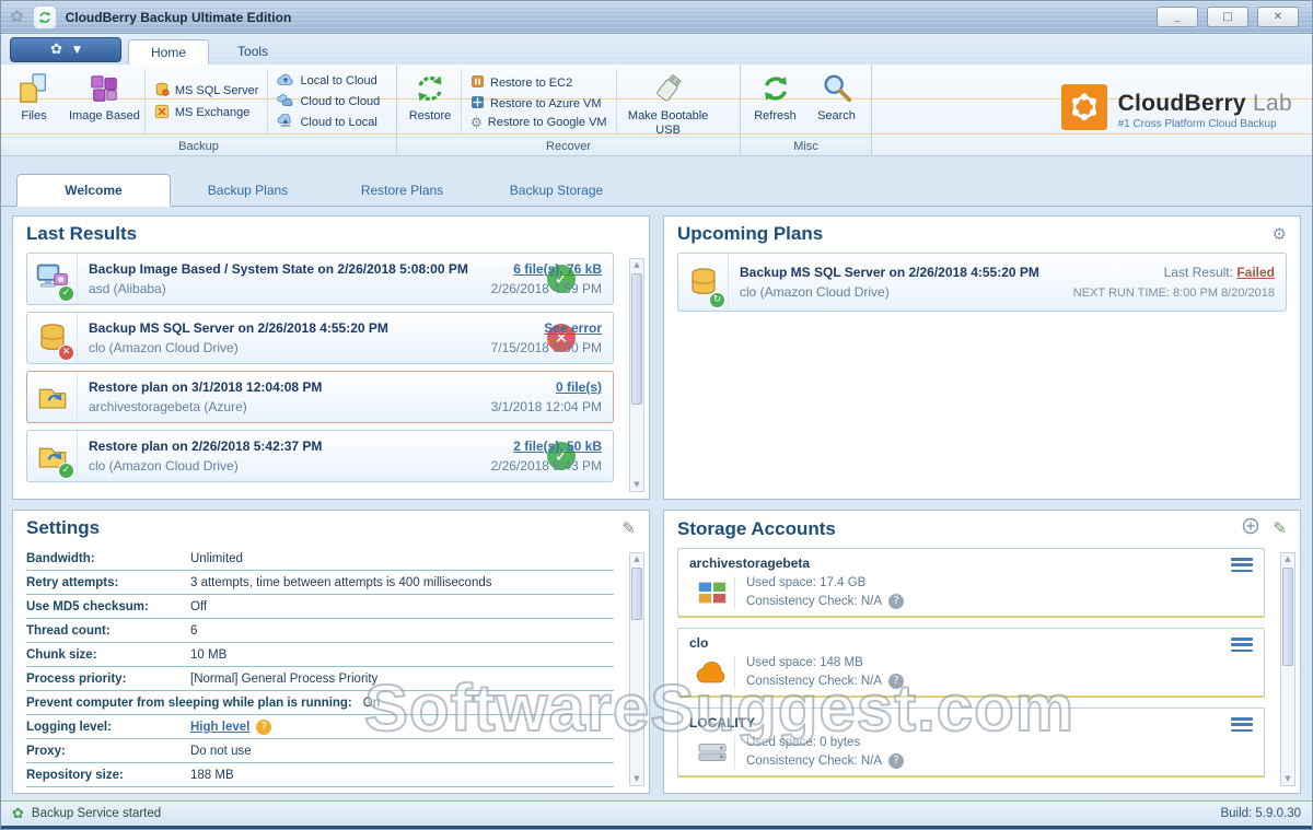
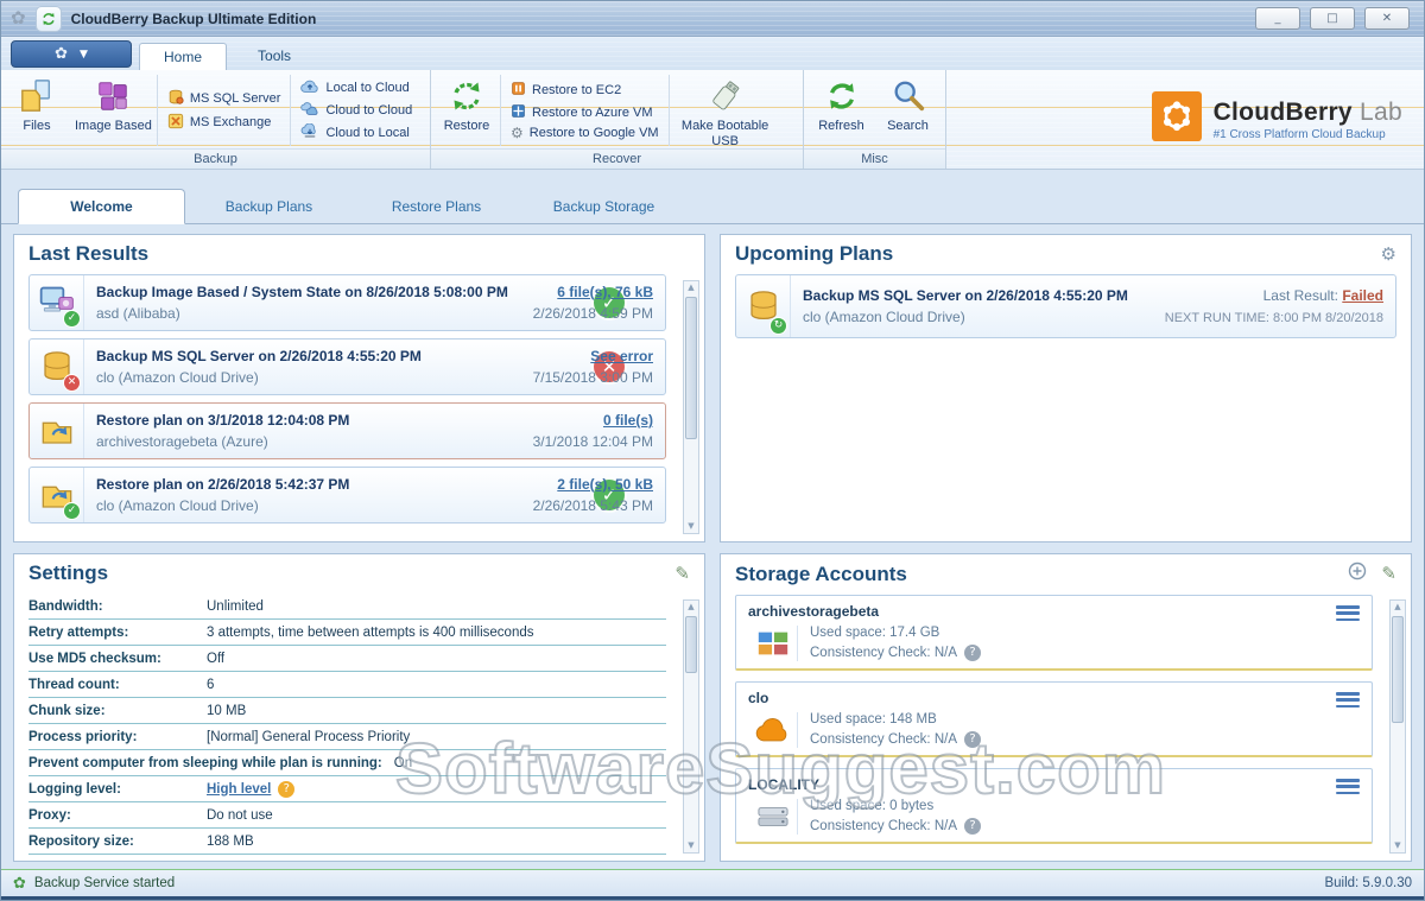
  ✿
  CloudBerry Backup Ultimate Edition
  _
  □
  ✕
  ✿
  ▼
  Home
  Tools
  Files
  Image Based
  MS SQL Server
  MS Exchange
  Local to Cloud
  Cloud to Cloud
  Cloud to Local
  Backup
  Restore
  Restore to EC2
  Restore to Azure VM
  ⚙
  Restore to Google VM
  Make Bootable USB
  Recover
  Refresh
  Search
  Misc
  CloudBerry Lab
  #1 Cross Platform Cloud Backup
  Welcome
  Backup Plans
  Restore Plans
  Backup Storage
  Last Results
  ✓
- Backup Image Based / System State on 2/26/2018 5:08:00 PM
+ Backup Image Based / System State on 8/26/2018 5:08:00 PM
  6 file(s), 76 kB
  asd (Alibaba)
  2/26/2018 4:59 PM
  ✓
  ✕
  Backup MS SQL Server on 2/26/2018 4:55:20 PM
  See error
  clo (Amazon Cloud Drive)
  7/15/2018 3:00 PM
  ✕
  Restore plan on 3/1/2018 12:04:08 PM
  0 file(s)
  archivestoragebeta (Azure)
  3/1/2018 12:04 PM
  ✓
  Restore plan on 2/26/2018 5:42:37 PM
  2 file(s), 50 kB
  clo (Amazon Cloud Drive)
  2/26/2018 5:43 PM
  ✓
  ▲
  ▼
  Upcoming Plans
  ⚙
  ↻
  Backup MS SQL Server on 2/26/2018 4:55:20 PM
  Last Result: Failed
  clo (Amazon Cloud Drive)
  NEXT RUN TIME: 8:00 PM 8/20/2018
  Settings
  ✎
  Bandwidth:
  Unlimited
  Retry attempts:
  3 attempts, time between attempts is 400 milliseconds
  Use MD5 checksum:
  Off
  Thread count:
  6
  Chunk size:
  10 MB
  Process priority:
  [Normal] General Process Priority
  Prevent computer from sleeping while plan is running:
  On
  Logging level:
  High level
  ?
  Proxy:
  Do not use
  Repository size:
  188 MB
  ▲
  ▼
  Storage Accounts
  ✎
  archivestoragebeta
  Used space: 17.4 GB
  Consistency Check: N/A
  ?
  clo
  Used space: 148 MB
  Consistency Check: N/A
  ?
  LOCALITY
  Used space: 0 bytes
  Consistency Check: N/A
  ?
  ▲
  ▼
  SoftwareSuggest.com
  ✿
  Backup Service started
  Build: 5.9.0.30
